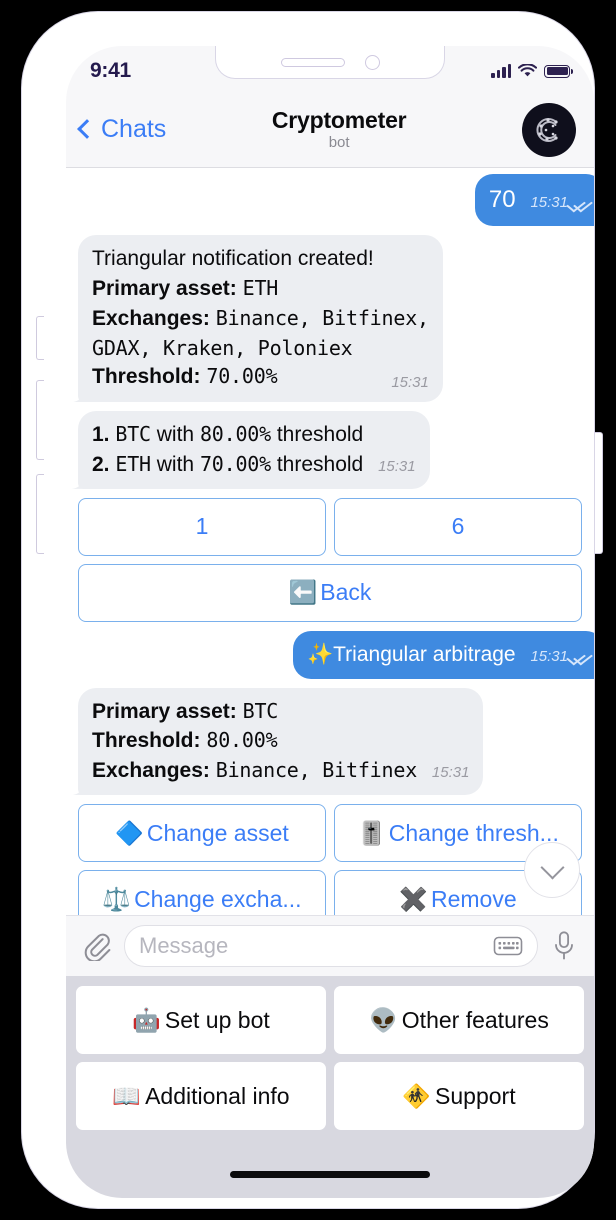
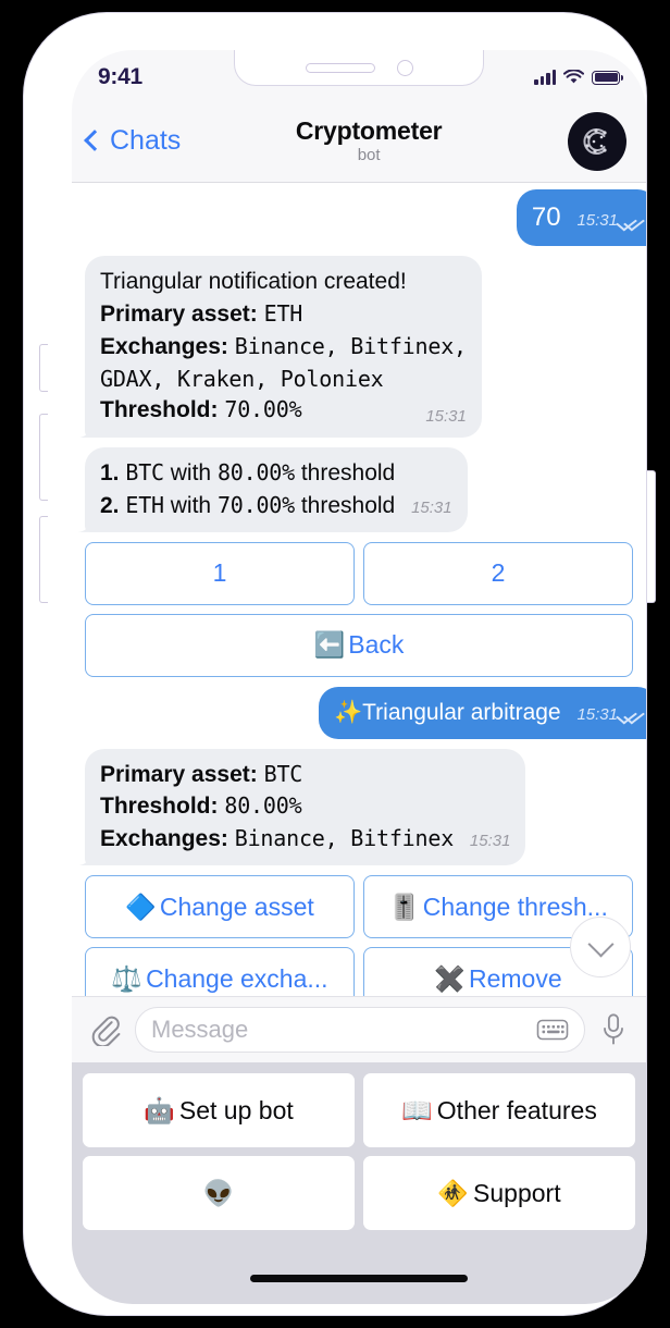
  9:41
  Chats
  Cryptometer
  bot
  70
  15:31
  Triangular notification created!
  Primary asset: ETH
  Exchanges: Binance, Bitfinex,
  GDAX, Kraken, Poloniex
  Threshold: 70.00%
  15:31
  1. BTC with 80.00% threshold
  2. ETH with 70.00% threshold 15:31
  1
- 6
+ 2
  ⬅️
  Back
  ✨Triangular arbitrage
  15:31
  Primary asset: BTC
  Threshold: 80.00%
  Exchanges: Binance, Bitfinex 15:31
  🔷
  Change asset
  🎚️
  Change thresh...
  ⚖️
  Change excha...
  ✖️
  Remove
  Message
  🤖
  Set up bot
- 👽
+ 📖
  Other features
- 📖
+ 👽
- Additional info
  🚸
  Support
